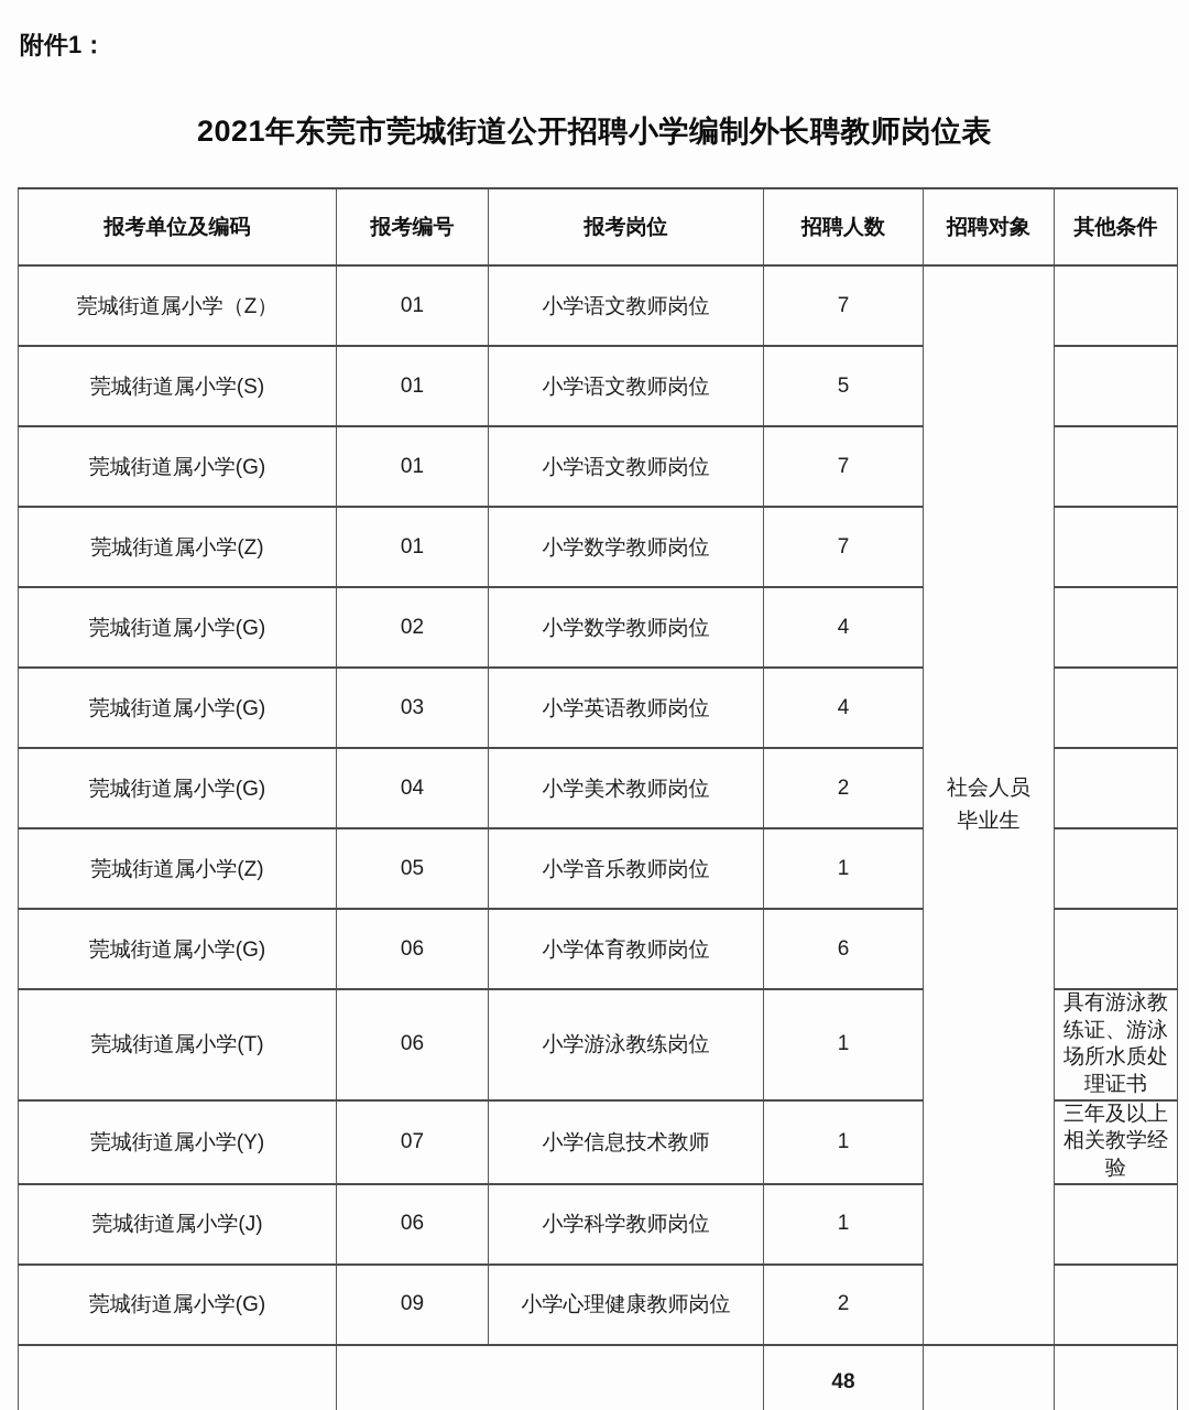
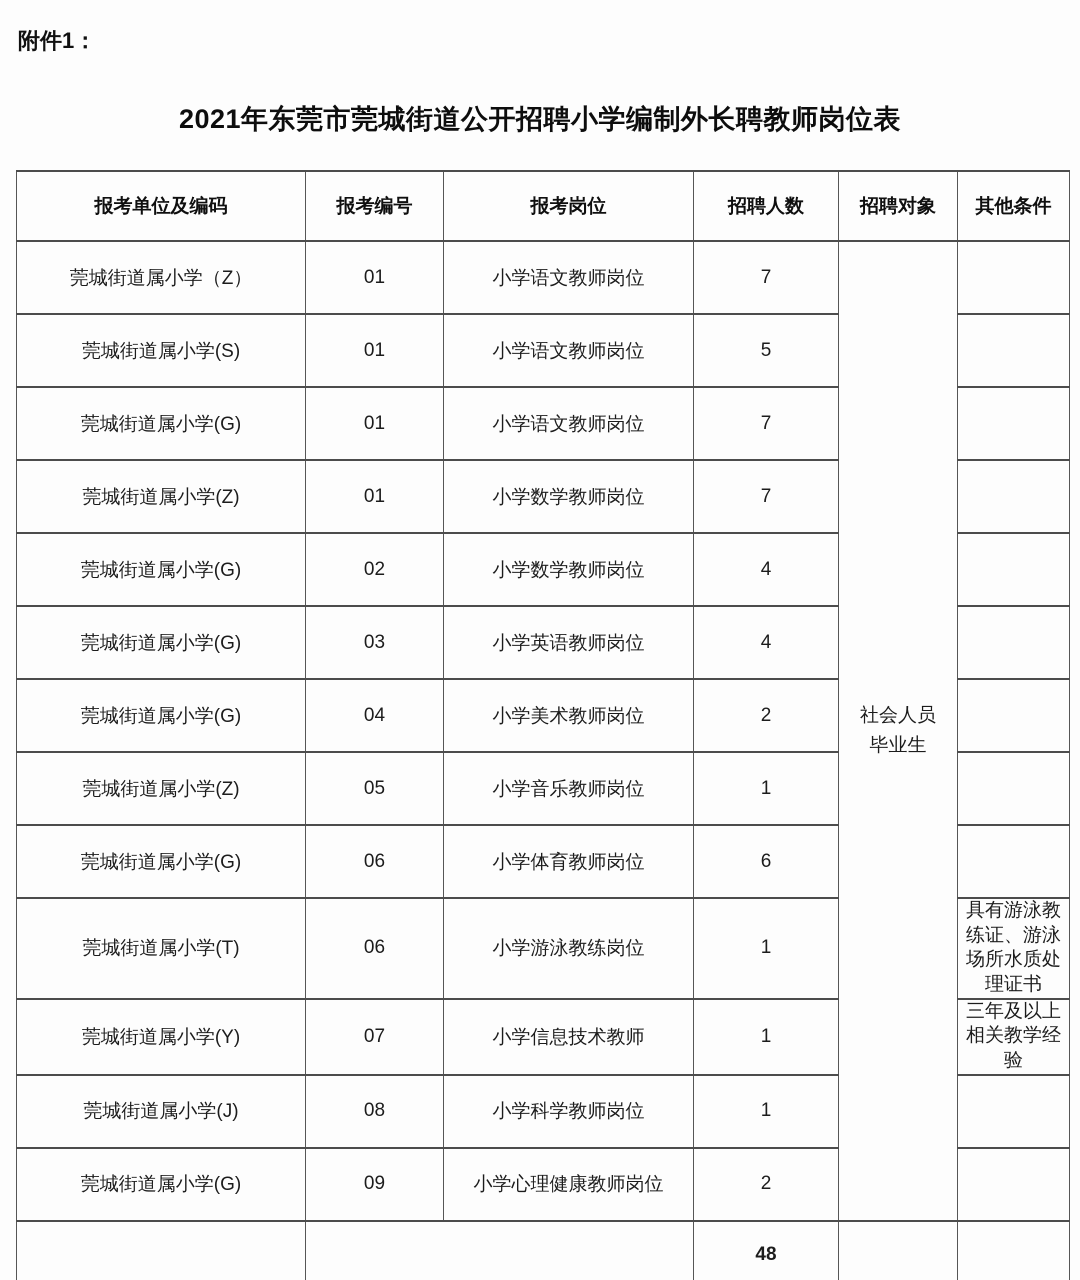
  附件1：
  2021年东莞市莞城街道公开招聘小学编制外长聘教师岗位表
  报考单位及编码	报考编号	报考岗位	招聘人数	招聘对象	其他条件
  莞城街道属小学（Z）	01	小学语文教师岗位	7	社会人员毕业生
  莞城街道属小学(S)	01	小学语文教师岗位	5
  莞城街道属小学(G)	01	小学语文教师岗位	7
  莞城街道属小学(Z)	01	小学数学教师岗位	7
  莞城街道属小学(G)	02	小学数学教师岗位	4
  莞城街道属小学(G)	03	小学英语教师岗位	4
  莞城街道属小学(G)	04	小学美术教师岗位	2
  莞城街道属小学(Z)	05	小学音乐教师岗位	1
  莞城街道属小学(G)	06	小学体育教师岗位	6
  莞城街道属小学(T)	06	小学游泳教练岗位	1	具有游泳教练证、游泳场所水质处理证书
  莞城街道属小学(Y)	07	小学信息技术教师	1	三年及以上相关教学经验
- 莞城街道属小学(J)	06	小学科学教师岗位	1
+ 莞城街道属小学(J)	08	小学科学教师岗位	1
  莞城街道属小学(G)	09	小学心理健康教师岗位	2
  		48
